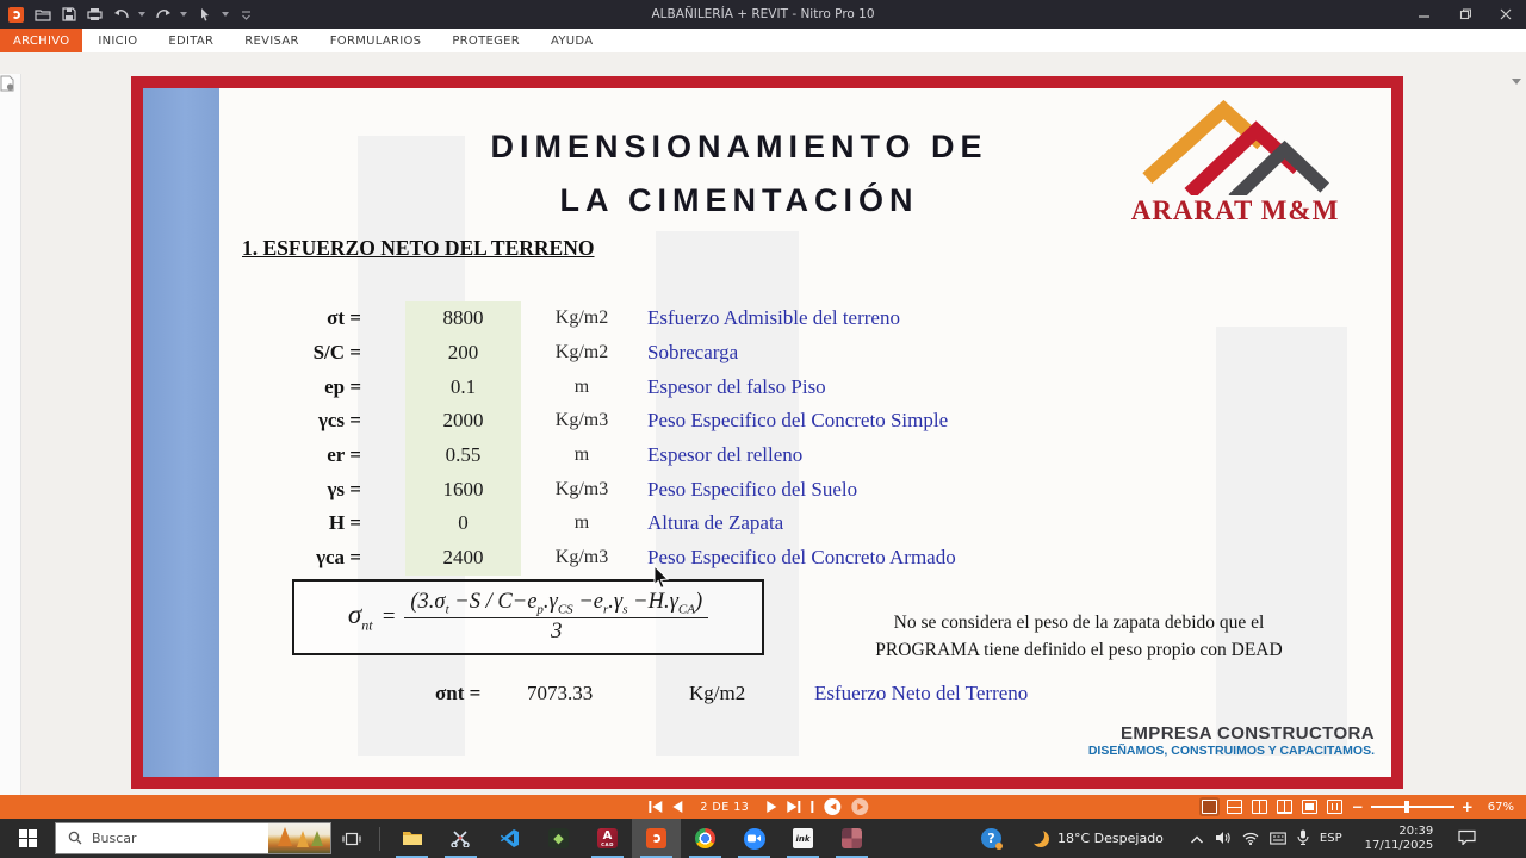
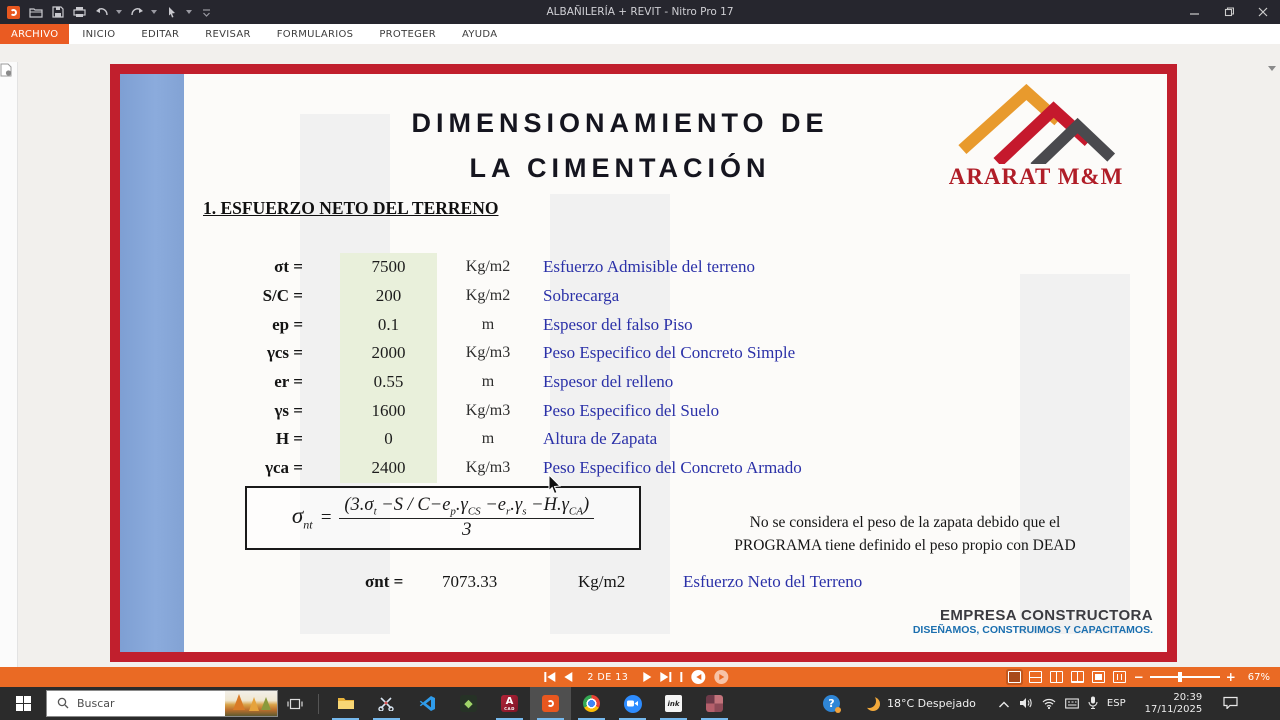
- ALBAÑILERÍA + REVIT - Nitro Pro 10
+ ALBAÑILERÍA + REVIT - Nitro Pro 17
  ARCHIVO
  INICIO
  EDITAR
  REVISAR
  FORMULARIOS
  PROTEGER
  AYUDA
  DIMENSIONAMIENTO DE
  LA CIMENTACIÓN
  ARARAT M&M
  1. ESFUERZO NETO DEL TERRENO
  σt =
- 8800
+ 7500
  Kg/m2
  Esfuerzo Admisible del terreno
  S/C =
  200
  Kg/m2
  Sobrecarga
  ep =
  0.1
  m
  Espesor del falso Piso
  γcs =
  2000
  Kg/m3
  Peso Especifico del Concreto Simple
  er =
  0.55
  m
  Espesor del relleno
  γs =
  1600
  Kg/m3
  Peso Especifico del Suelo
  H =
  0
  m
  Altura de Zapata
  γca =
  2400
  Kg/m3
  Peso Especifico del Concreto Armado
  σnt
  =
  (3.σt −S / C−ep.γCS −er.γs −H.γCA)
  3
  No se considera el peso de la zapata debido que el
  PROGRAMA tiene definido el peso propio con DEAD
  σnt =
  7073.33
  Kg/m2
  Esfuerzo Neto del Terreno
  EMPRESA CONSTRUCTORA
  DISEÑAMOS, CONSTRUIMOS Y CAPACITAMOS.
  2 DE 13
  −
  +
  67%
  Buscar
  ◆
  A
  ink
  ?
  18°C Despejado
  ESP
  20:39
  17/11/2025
